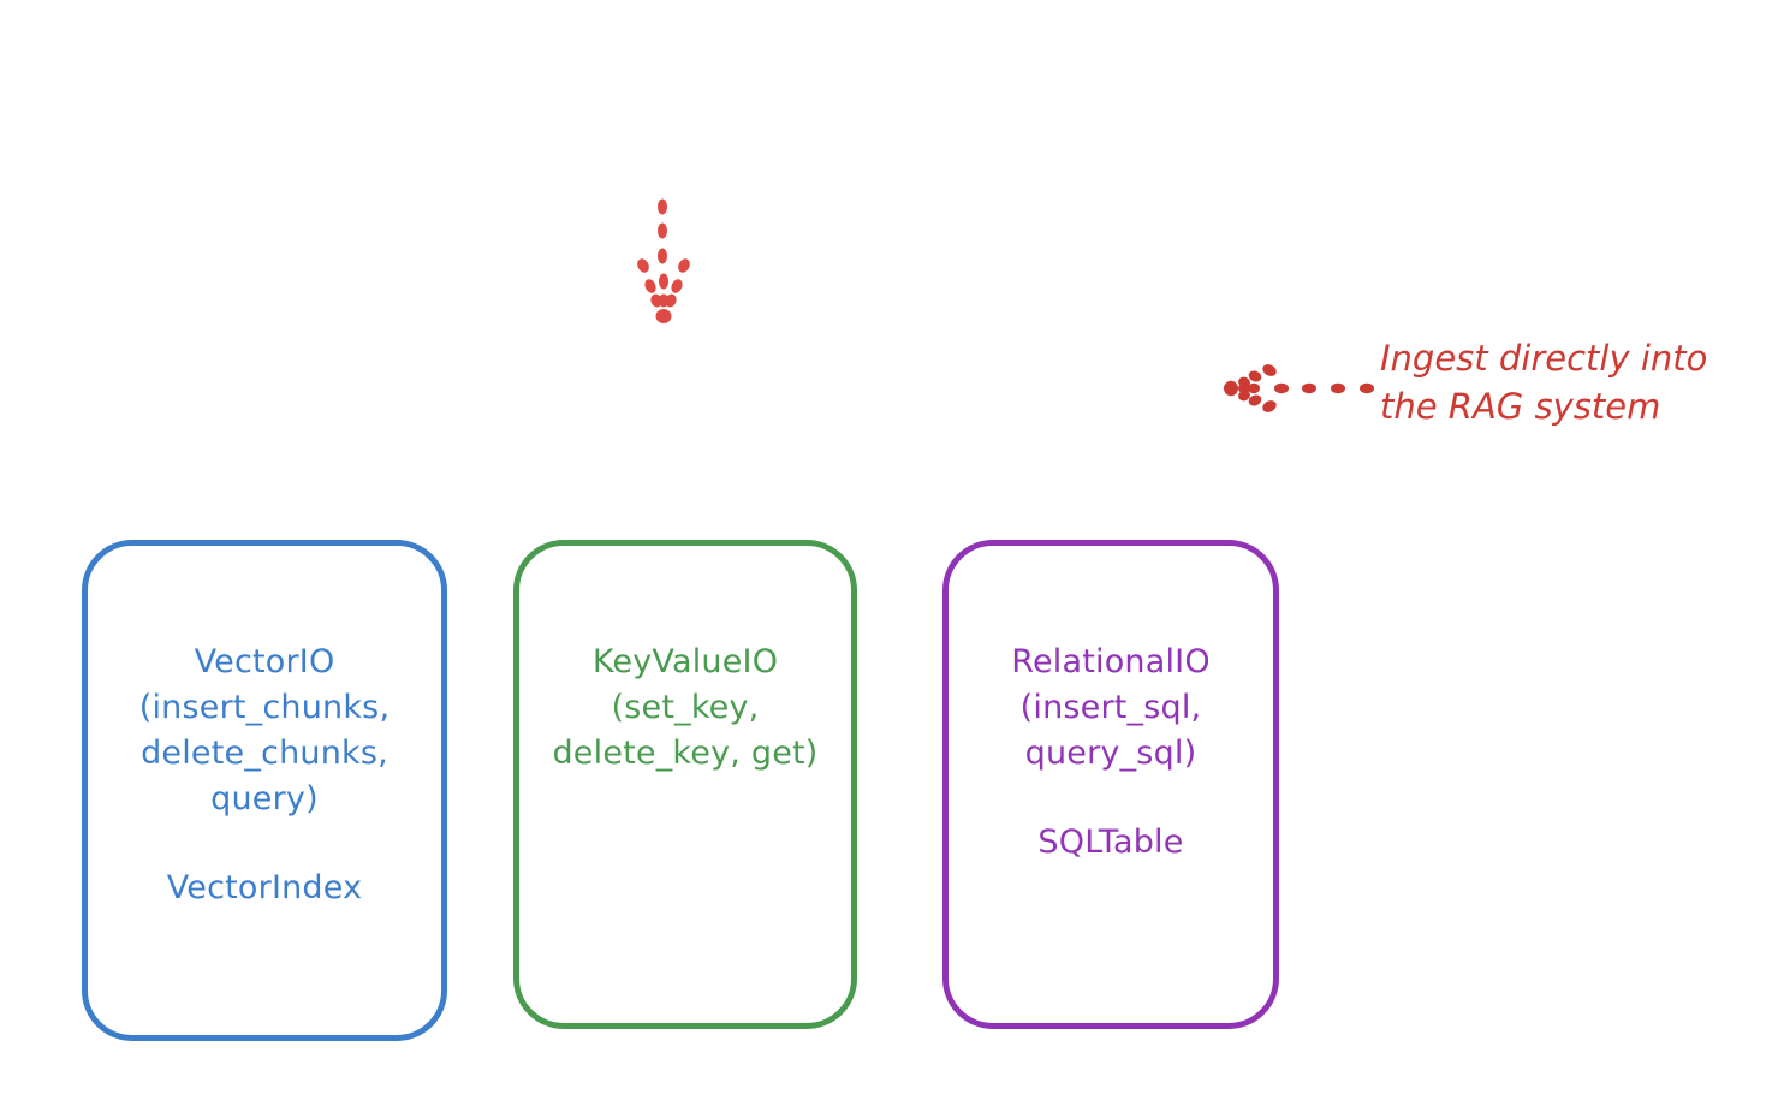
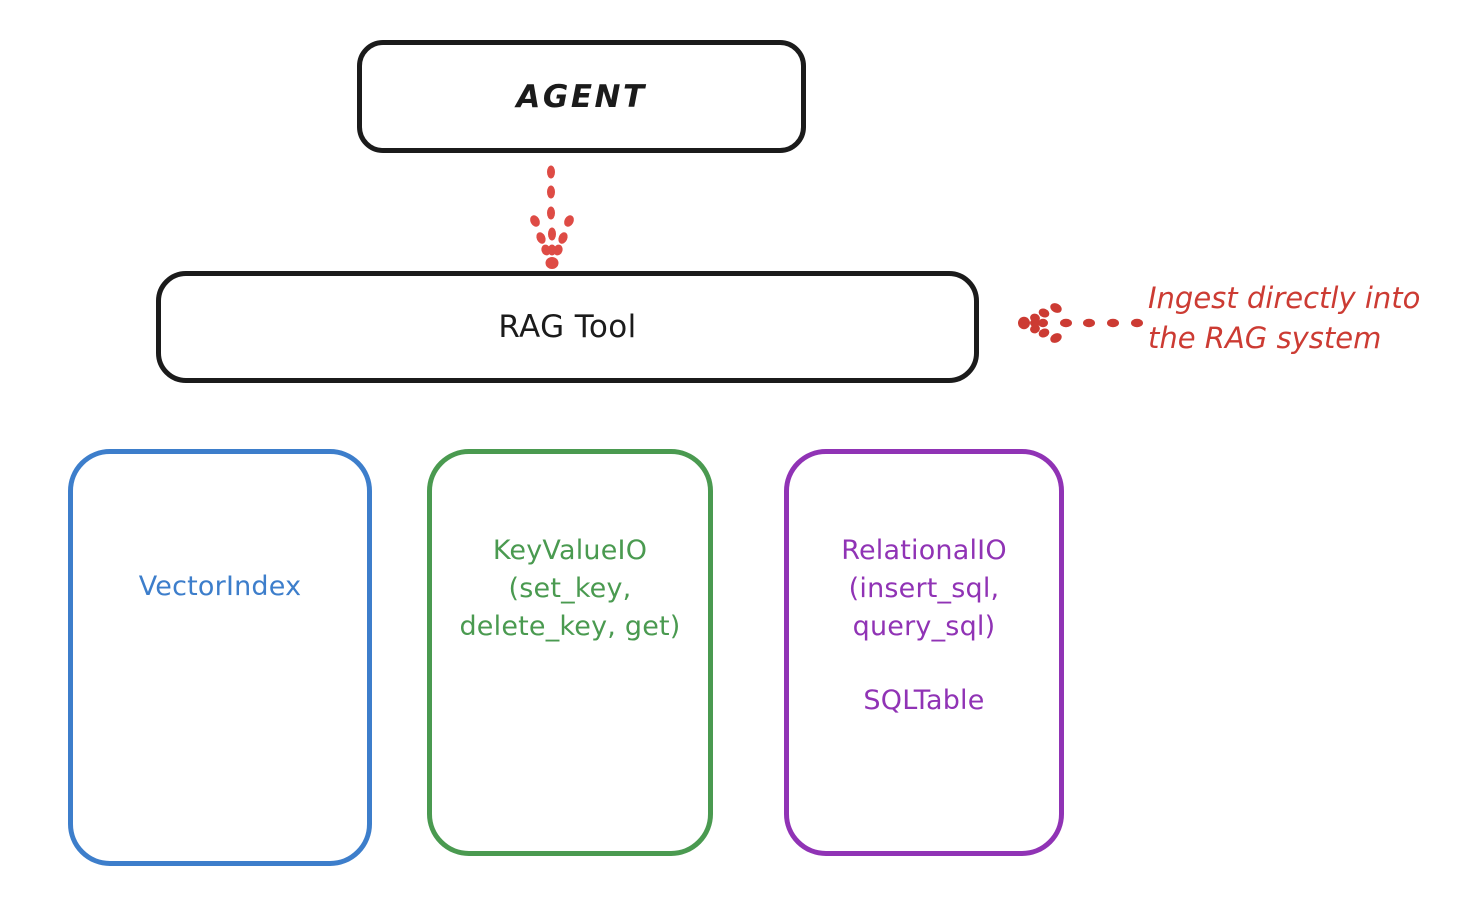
+ AGENT
+ RAG Tool
  Ingest directly into
  the RAG system
- VectorIO
- (insert_chunks,
- delete_chunks,
- query)
  VectorIndex
  KeyValueIO
  (set_key,
  delete_key, get)
  RelationalIO
  (insert_sql,
  query_sql)
  SQLTable
